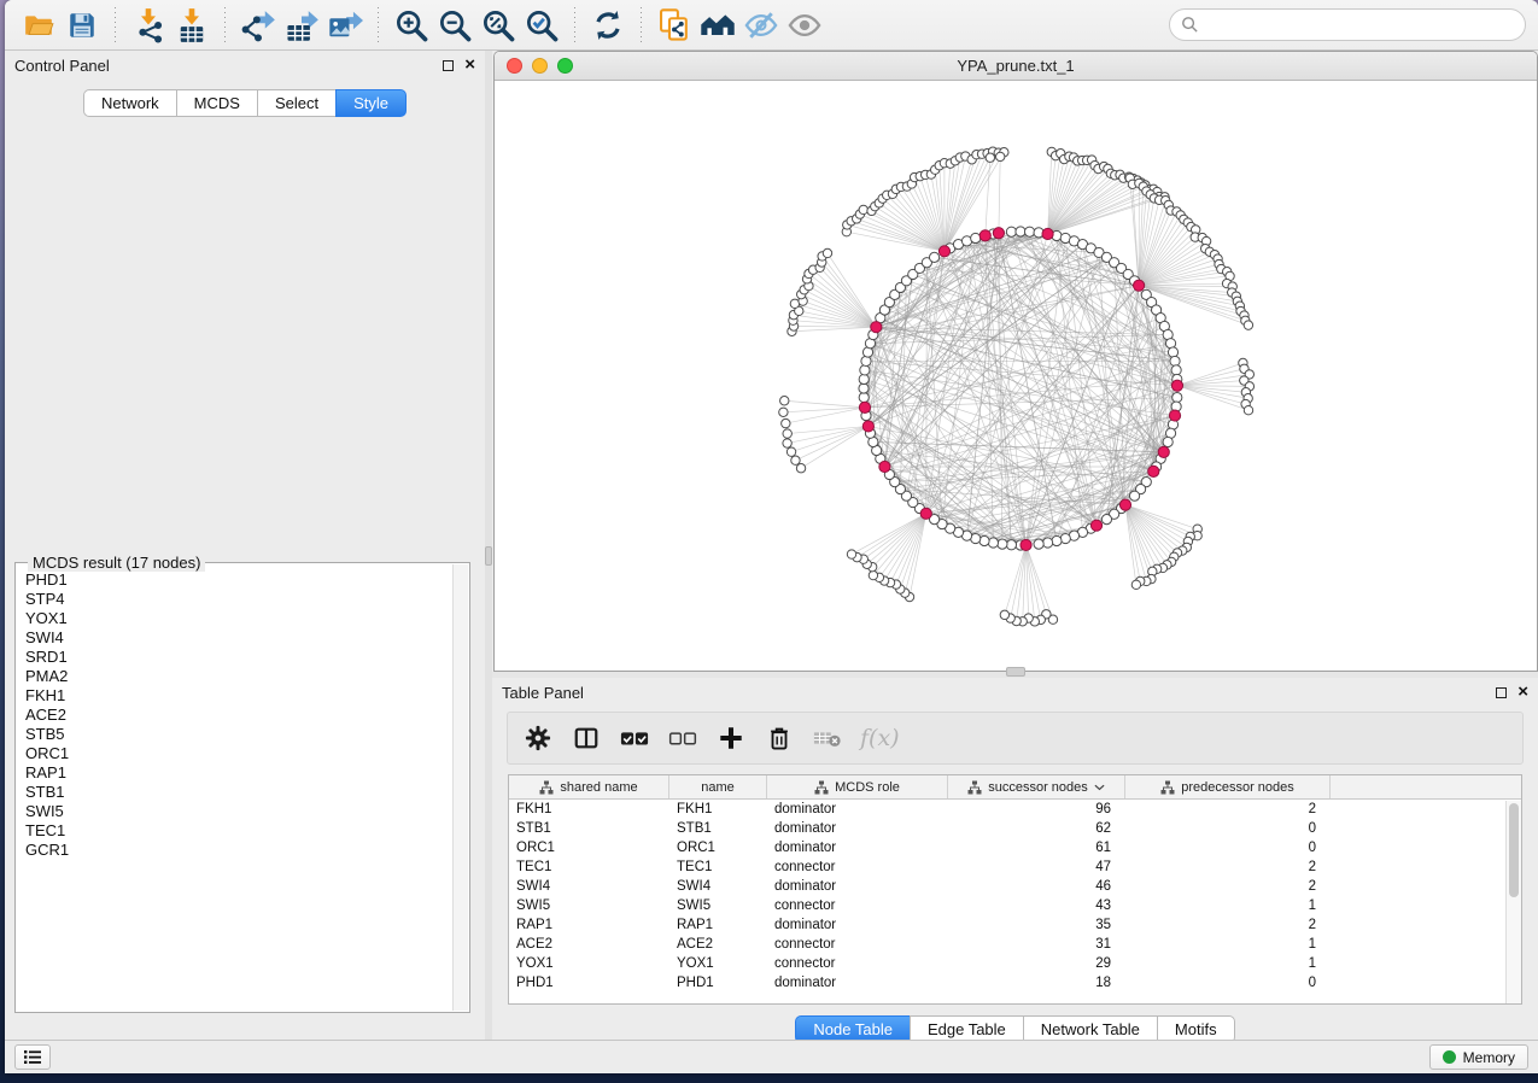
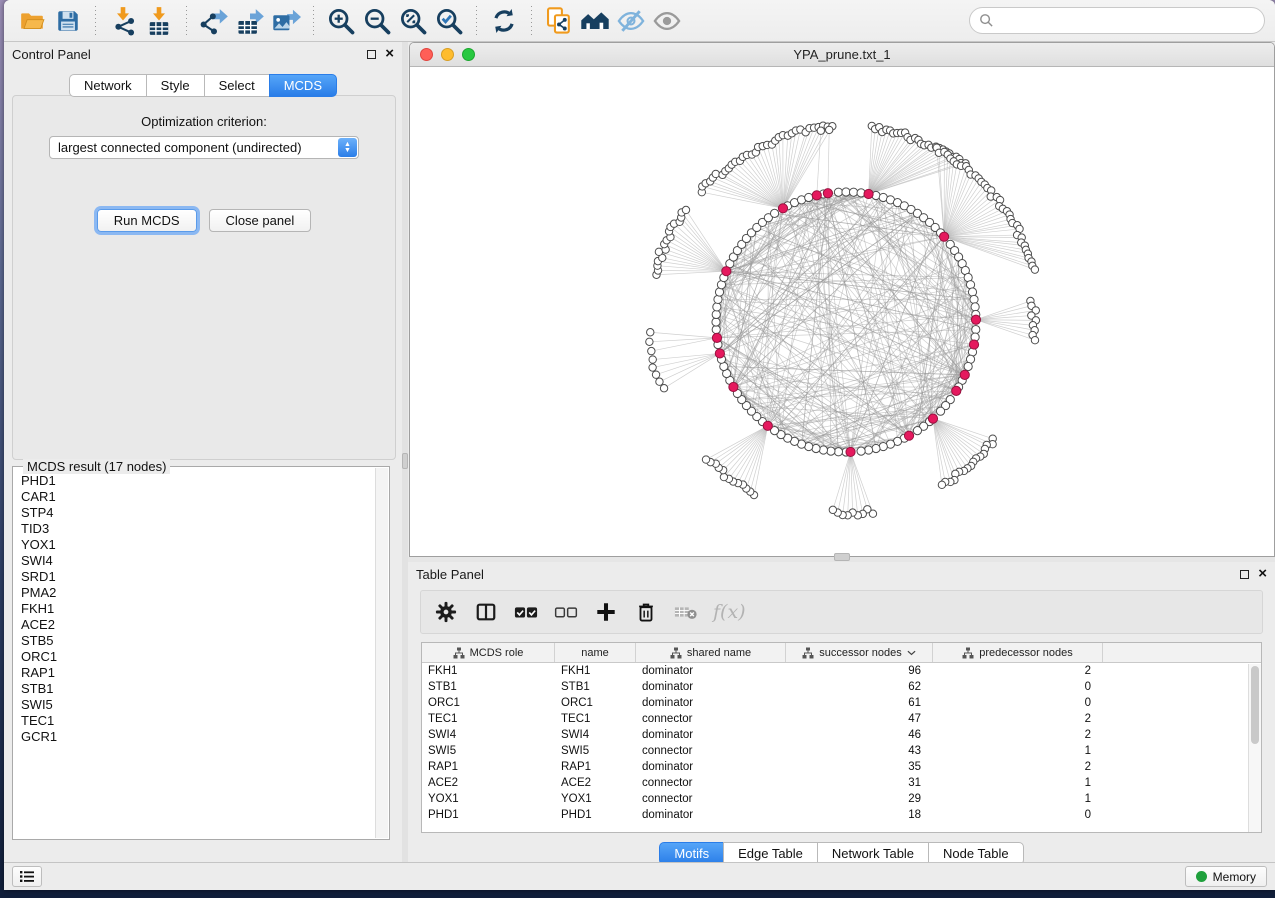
  Control Panel
  ×
  Network
- MCDS
+ Style
  Select
- Style
+ MCDS
+ Optimization criterion:
+ largest connected component (undirected)
+ Run MCDS
+ Close panel
  MCDS result (17 nodes)
  PHD1
+ CAR1
  STP4
+ TID3
  YOX1
  SWI4
  SRD1
  PMA2
  FKH1
  ACE2
  STB5
  ORC1
  RAP1
  STB1
  SWI5
  TEC1
  GCR1
  YPA_prune.txt_1
  Table Panel
  ×
  f(x)
- shared name
+ MCDS role
  name
- MCDS role
+ shared name
  successor nodes
  predecessor nodes
  FKH1
  FKH1
  dominator
  96
  2
  STB1
  STB1
  dominator
  62
  0
  ORC1
  ORC1
  dominator
  61
  0
  TEC1
  TEC1
  connector
  47
  2
  SWI4
  SWI4
  dominator
  46
  2
  SWI5
  SWI5
  connector
  43
  1
  RAP1
  RAP1
  dominator
  35
  2
  ACE2
  ACE2
  connector
  31
  1
  YOX1
  YOX1
  connector
  29
  1
  PHD1
  PHD1
  dominator
  18
  0
- Node Table
+ Motifs
  Edge Table
  Network Table
- Motifs
+ Node Table
  Memory
